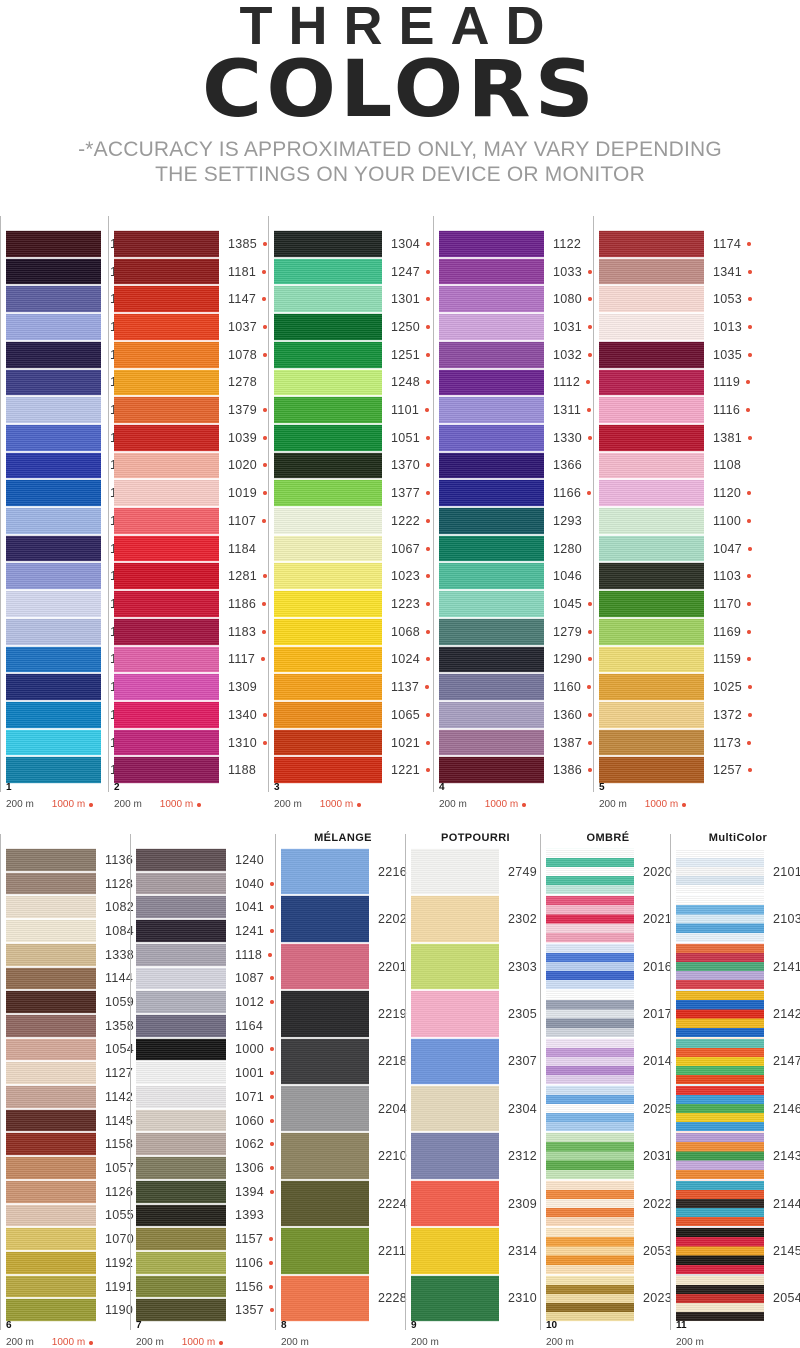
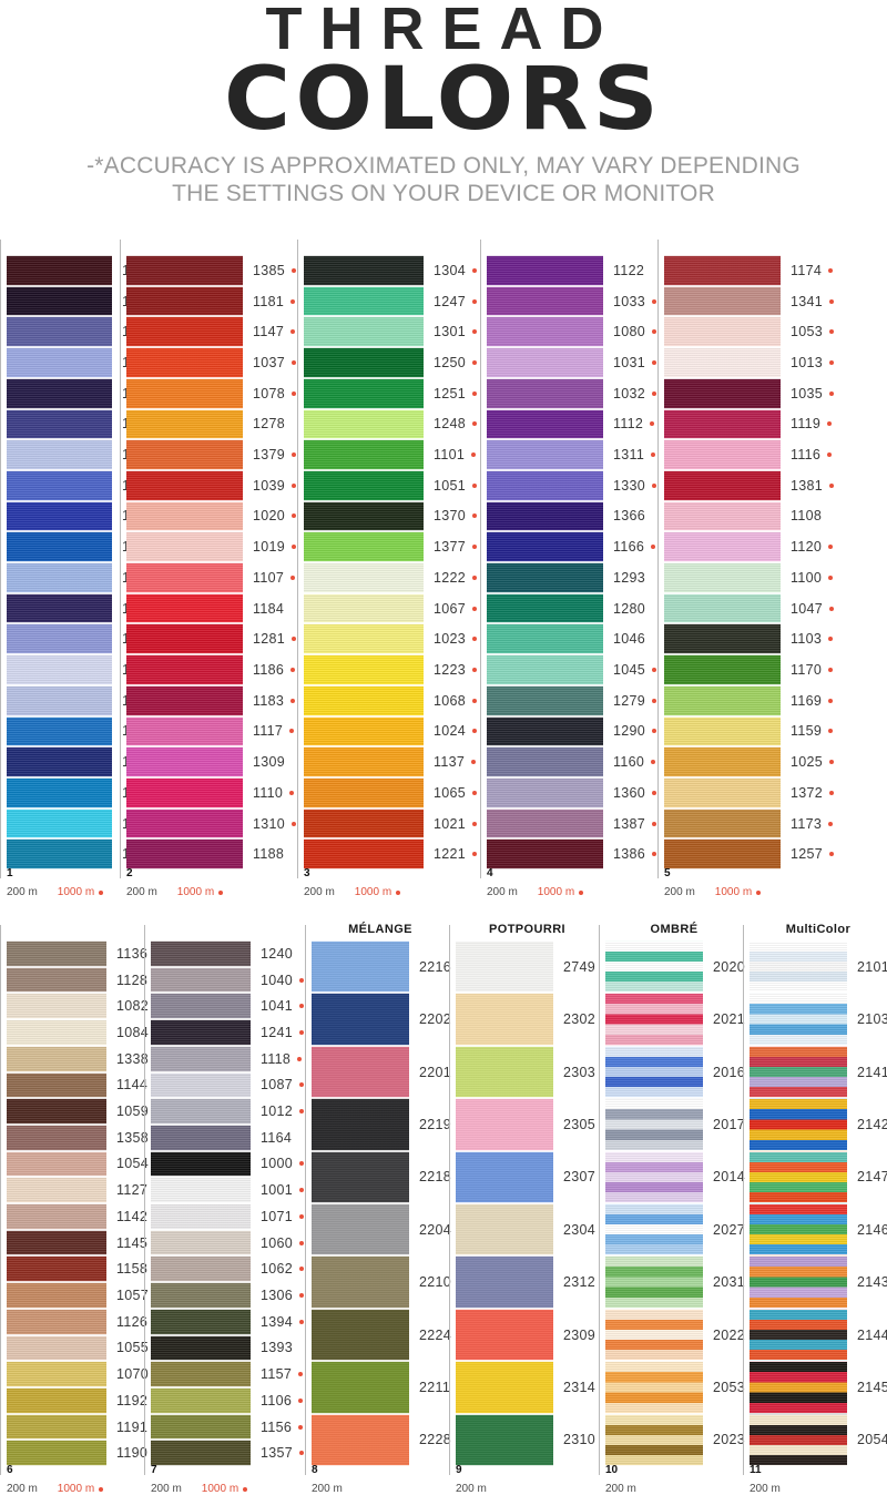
  THREAD
  COLORS
  -*ACCURACY IS APPROXIMATED ONLY, MAY VARY DEPENDING
  THE SETTINGS ON YOUR DEVICE OR MONITOR
  1
  200 m
  1000 m
  1385
  1181
  1147
  1037
  1078
  1278
  1379
  1039
  1020
  1019
  1107
  1184
  1281
  1186
  1183
  1117
  1309
- 1340
+ 1110
  1310
  1188
  2
  200 m
  1000 m
  1304
  1247
  1301
  1250
  1251
  1248
  1101
  1051
  1370
  1377
  1222
  1067
  1023
  1223
  1068
  1024
  1137
  1065
  1021
  1221
  3
  200 m
  1000 m
  1122
  1033
  1080
  1031
  1032
  1112
  1311
  1330
  1366
  1166
  1293
  1280
  1046
  1045
  1279
  1290
  1160
  1360
  1387
  1386
  4
  200 m
  1000 m
  1174
  1341
  1053
  1013
  1035
  1119
  1116
  1381
  1108
  1120
  1100
  1047
  1103
  1170
  1169
  1159
  1025
  1372
  1173
  1257
  5
  200 m
  1000 m
  113
  112
  108
  108
  133
  114
  105
  135
  105
  112
  114
  114
  115
  105
  112
  105
  107
  119
  119
  119
  6
  200 m
  1000 m
  1240
  1040
  1041
  1241
  1118
  1087
  1012
  1164
  1000
  1001
  1071
  1060
  1062
  1306
  1394
  1393
  1157
  1106
  1156
  1357
  7
  200 m
  1000 m
  MÉLANGE
  2216
  2202
  2201
  2219
  2218
  2204
  2210
  2224
  2211
  2228
  8
  200 m
  POTPOURRI
  2749
  2302
  2303
  2305
  2307
  2304
  2312
  2309
  2314
  2310
  9
  200 m
  OMBRÉ
  2020
  2021
  2016
  2017
  2014
- 2025
+ 2027
  2031
  2022
  2053
  2023
  10
  200 m
  MultiColor
  2101
  2103
  2141
  2142
  2147
  2146
  2143
  2144
  2145
  2054
  11
  200 m
